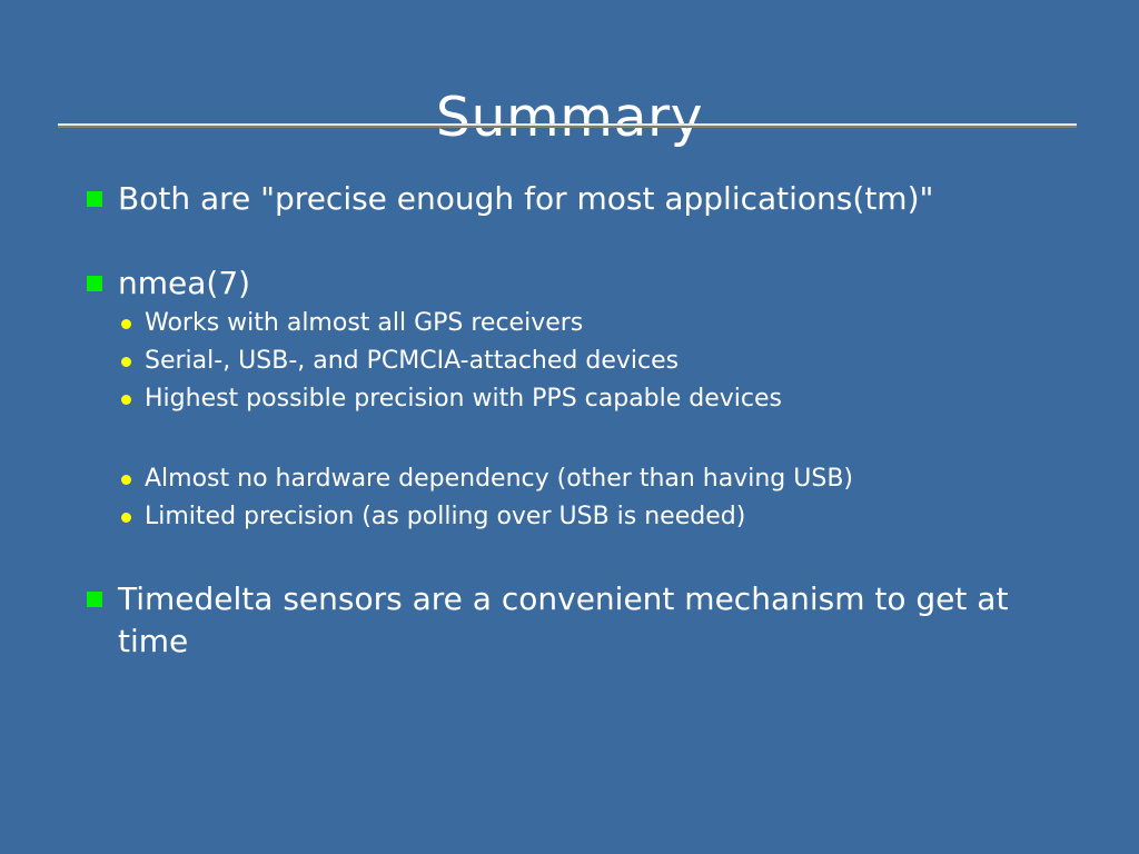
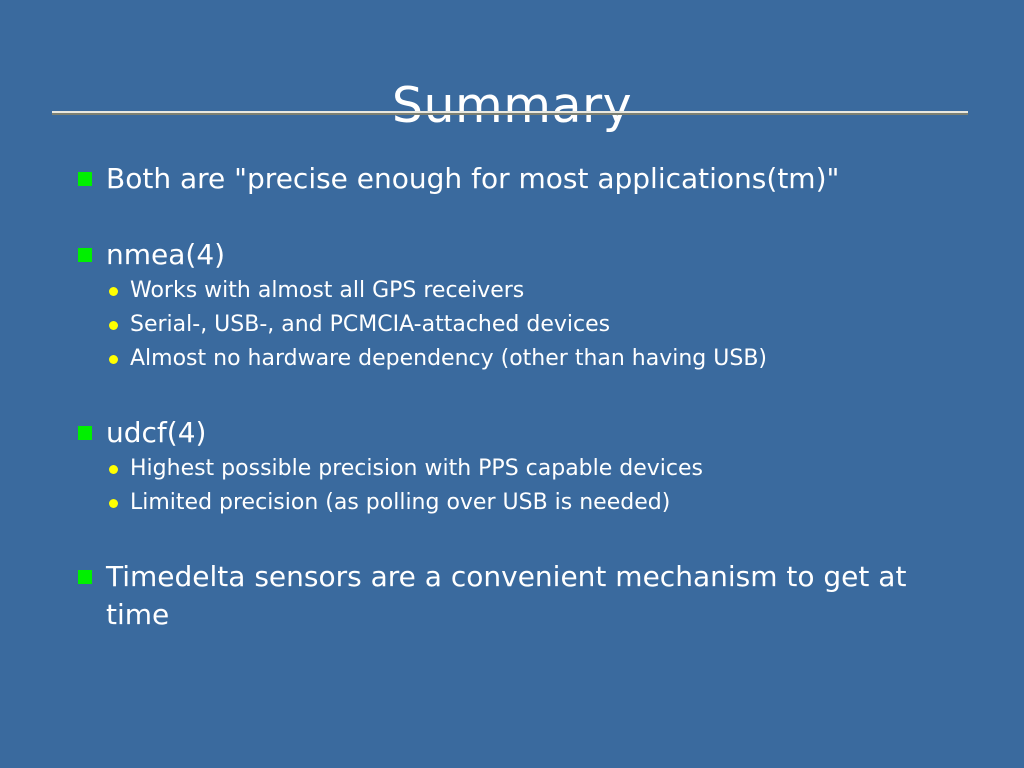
  Summary
  Both are "precise enough for most applications(tm)"
- nmea(7)
+ nmea(4)
  Works with almost all GPS receivers
  Serial-, USB-, and PCMCIA-attached devices
- Highest possible precision with PPS capable devices
+ Almost no hardware dependency (other than having USB)
+ udcf(4)
- Almost no hardware dependency (other than having USB)
+ Highest possible precision with PPS capable devices
  Limited precision (as polling over USB is needed)
  Timedelta sensors are a convenient mechanism to get at time
